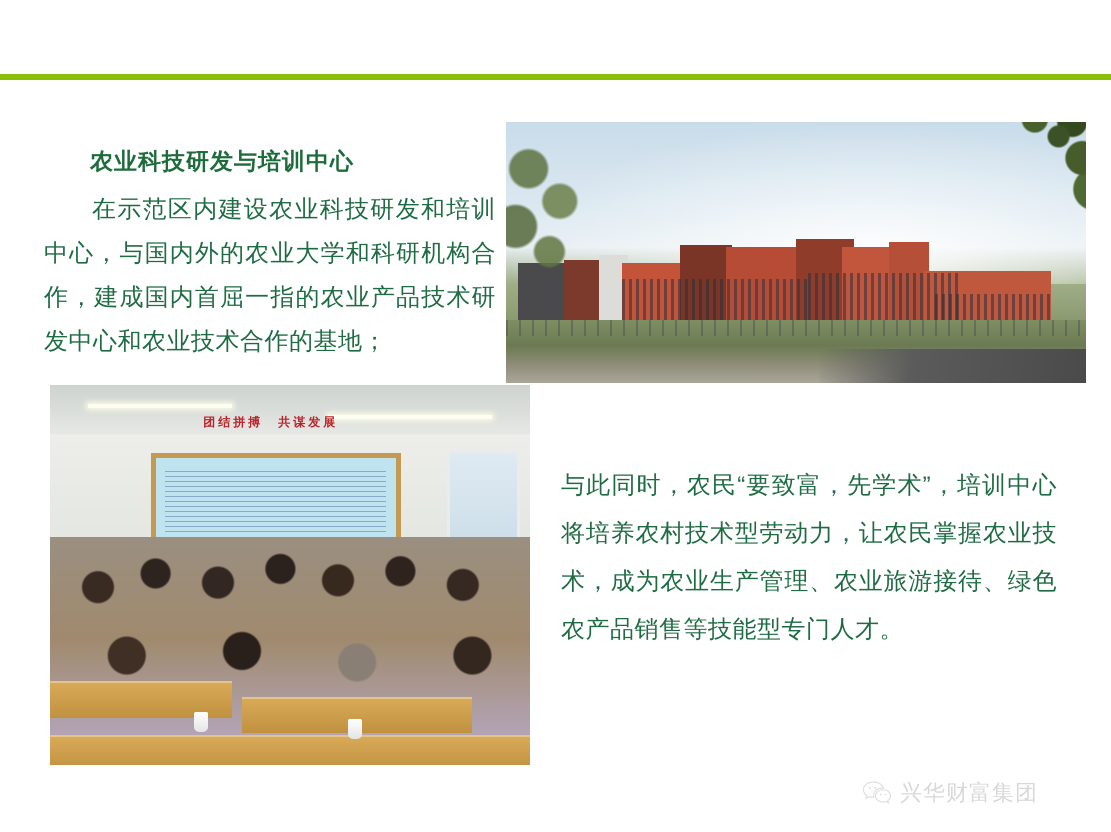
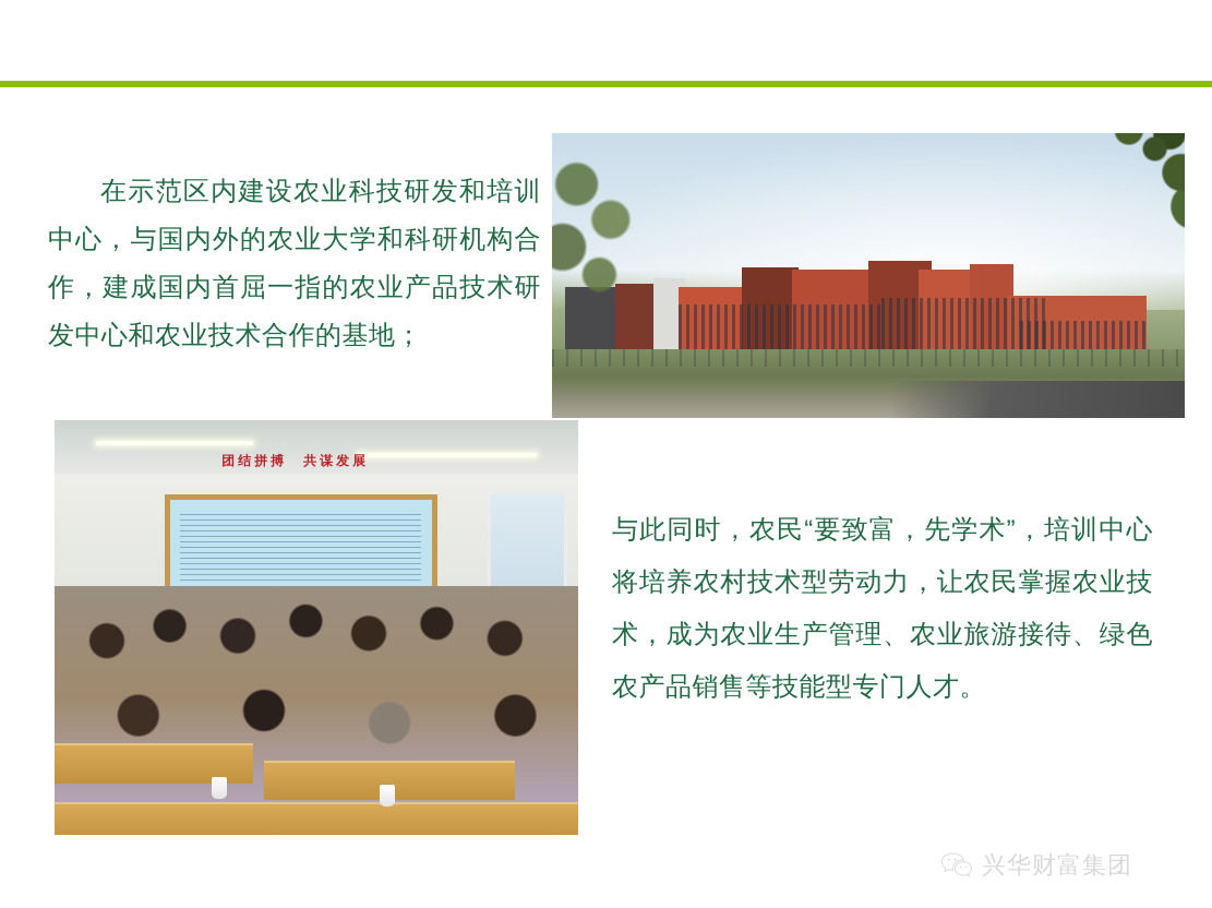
- 农业科技研发与培训中心
  在示范区内建设农业科技研发和培训中心，与国内外的农业大学和科研机构合作，建成国内首屈一指的农业产品技术研发中心和农业技术合作的基地；
  与此同时，农民“要致富，先学术”，培训中心将培养农村技术型劳动力，让农民掌握农业技术，成为农业生产管理、农业旅游接待、绿色农产品销售等技能型专门人才。
  团结拼搏 共谋发展
  兴华财富集团
